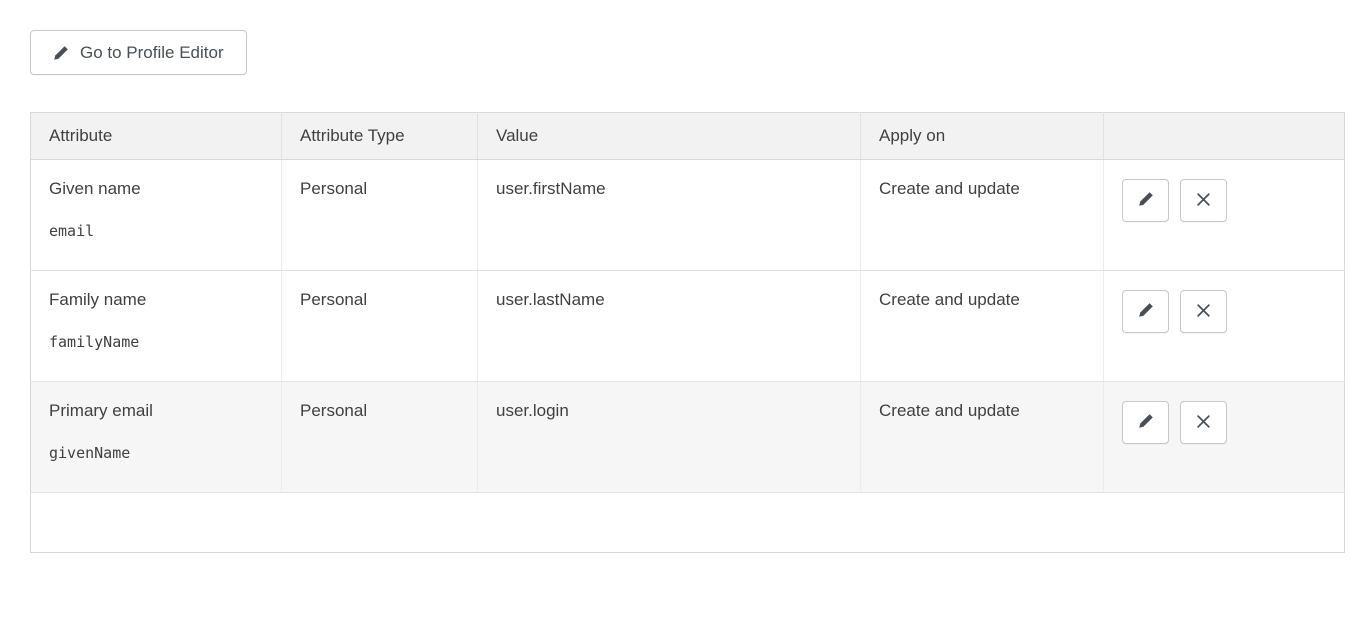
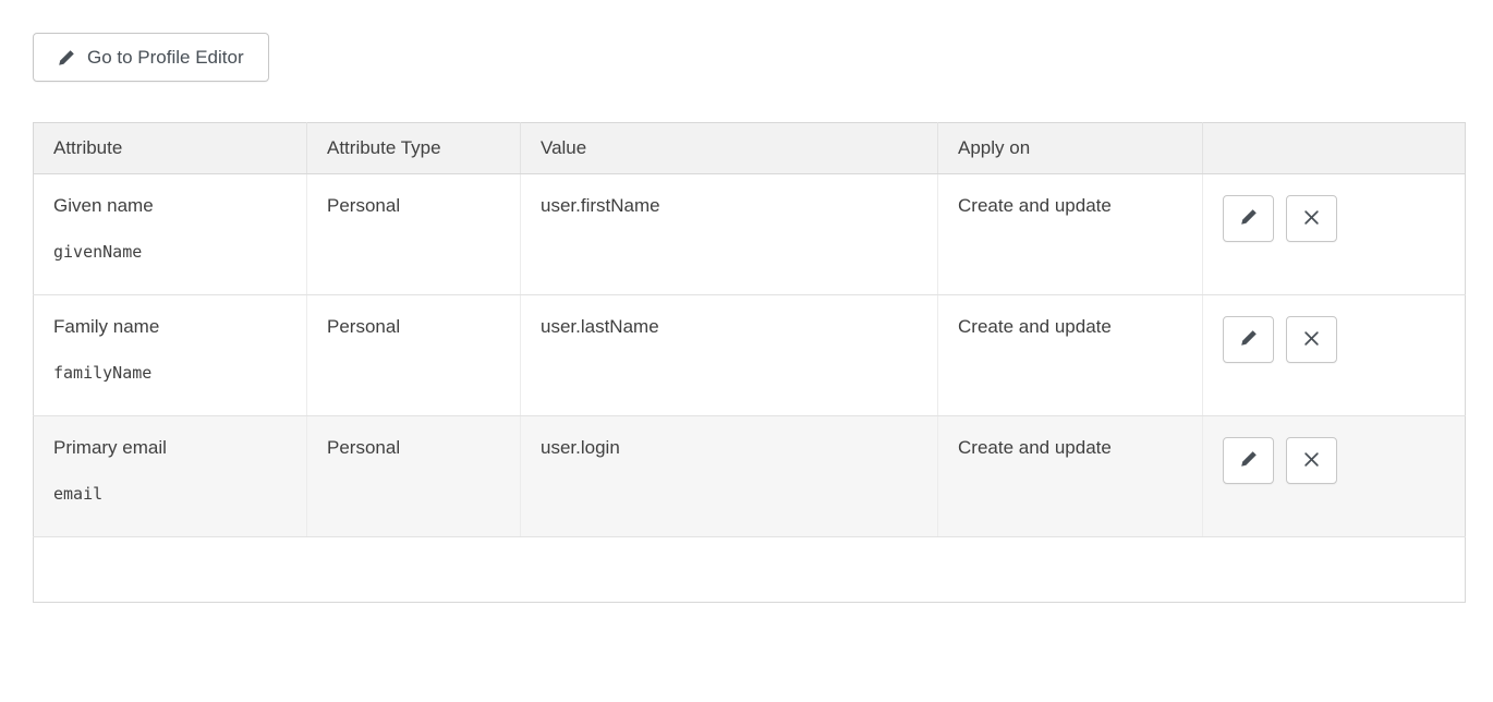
  Go to Profile Editor
  Attribute	Attribute Type	Value	Apply on
- Given name email	Personal	user.firstName	Create and update
+ Given name givenName	Personal	user.firstName	Create and update
  Family name familyName	Personal	user.lastName	Create and update
- Primary email givenName	Personal	user.login	Create and update
+ Primary email email	Personal	user.login	Create and update
